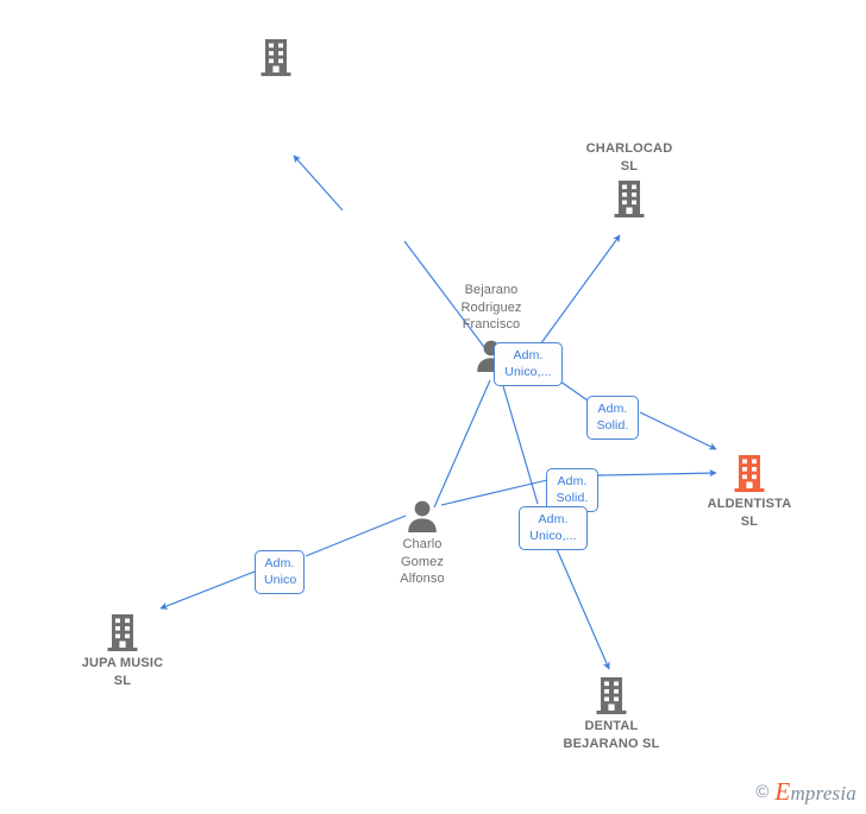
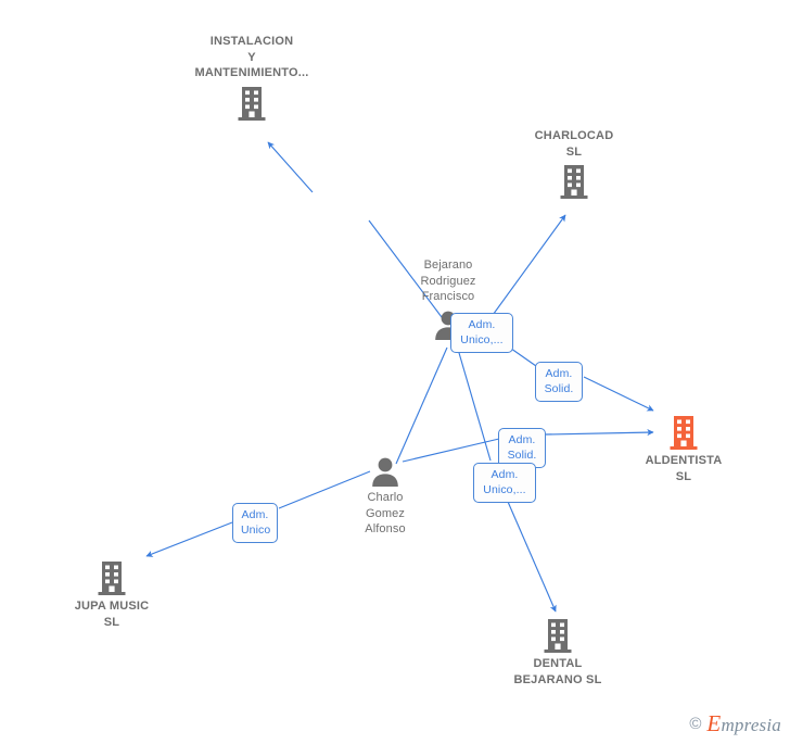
+ INSTALACION
+ Y
+ MANTENIMIENTO...
  CHARLOCAD
  SL
  Bejarano
  Rodriguez
  Francisco
  ALDENTISTA
  SL
  Charlo
  Gomez
  Alfonso
  JUPA MUSIC
  SL
  DENTAL
  BEJARANO SL
  Adm.
  Unico,...
  Adm.
  Solid.
  Adm.
  Solid.
  Adm.
  Unico,...
  Adm.
  Unico
  ©
  Empresia
